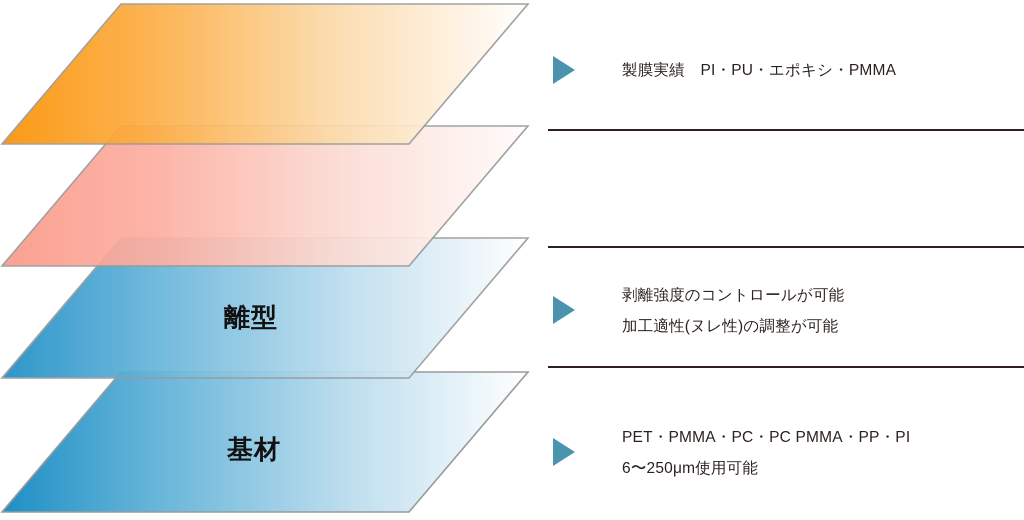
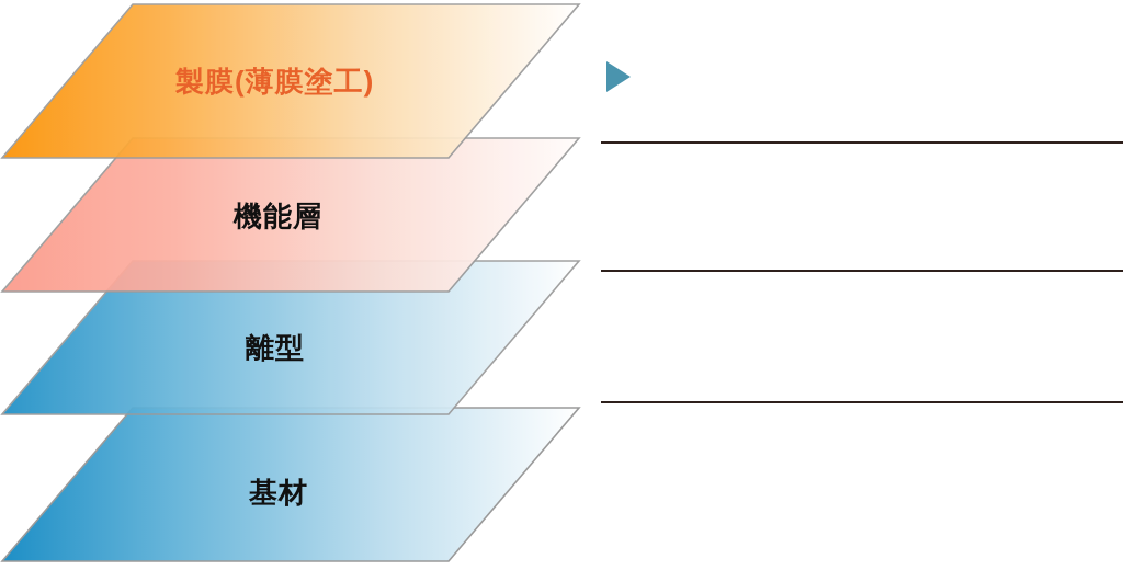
+ 製膜(薄膜塗工)
+ 機能層
  離型
  基材
- 製膜実績 PI・PU・エポキシ・PMMA
- 剥離強度のコントロールが可能
- 加工適性(ヌレ性)の調整が可能
- PET・PMMA・PC・PC PMMA・PP・PI
- 6〜250μm使用可能
